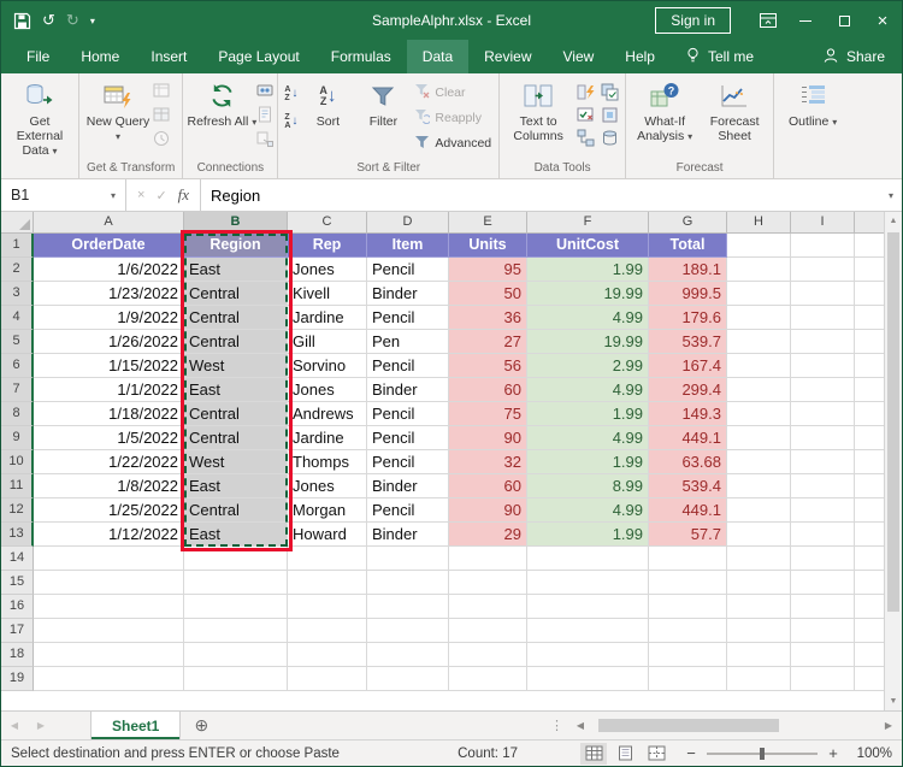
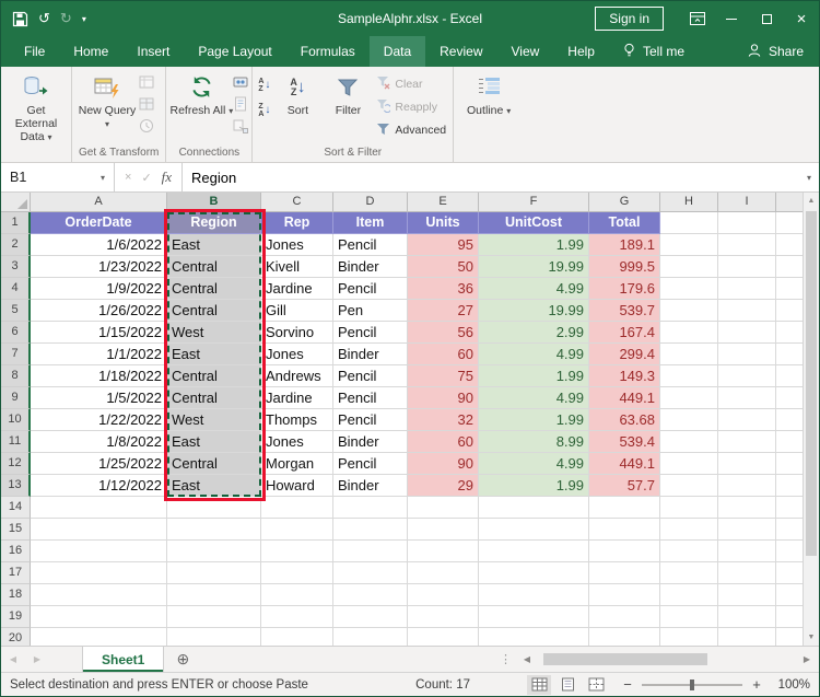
  ↺
  ↻
  ▾
  SampleAlphr.xlsx - Excel
  Sign in
  ×
  File
  Home
  Insert
  Page Layout
  Formulas
  Data
  Review
  View
  Help
  Tell me
  Share
  Get External Data ▾
  New Query ▾
  Get & Transform
  Refresh All ▾
  Connections
  ↓
  ↓
  A
  Z
  ↓
  Sort
  Filter
  Clear
  Reapply
  Advanced
  Sort & Filter
- Text to Columns
- Data Tools
- ?
- What-If Analysis ▾
- Forecast Sheet
- Forecast
  Outline ▾
  B1
  ▾
  ×
  ✓
  fx
  Region
  ▾
  A
  B
  C
  D
  E
  F
  G
  H
  I
  1
  OrderDate
  Region
  Rep
  Item
  Units
  UnitCost
  Total
  2
  1/6/2022
  East
  Jones
  Pencil
  95
  1.99
  189.1
  3
  1/23/2022
  Central
  Kivell
  Binder
  50
  19.99
  999.5
  4
  1/9/2022
  Central
  Jardine
  Pencil
  36
  4.99
  179.6
  5
  1/26/2022
  Central
  Gill
  Pen
  27
  19.99
  539.7
  6
  1/15/2022
  West
  Sorvino
  Pencil
  56
  2.99
  167.4
  7
  1/1/2022
  East
  Jones
  Binder
  60
  4.99
  299.4
  8
  1/18/2022
  Central
  Andrews
  Pencil
  75
  1.99
  149.3
  9
  1/5/2022
  Central
  Jardine
  Pencil
  90
  4.99
  449.1
  10
  1/22/2022
  West
  Thomps
  Pencil
  32
  1.99
  63.68
  11
  1/8/2022
  East
  Jones
  Binder
  60
  8.99
  539.4
  12
  1/25/2022
  Central
  Morgan
  Pencil
  90
  4.99
  449.1
  13
  1/12/2022
  East
  Howard
  Binder
  29
  1.99
  57.7
  14
  15
  16
  17
  18
  19
+ 20
  ◀
  ▶
  Sheet1
  ⊕
  ⋮
  ◀
  ▶
  Select destination and press ENTER or choose Paste
  Count: 17
  −
  +
  100%
